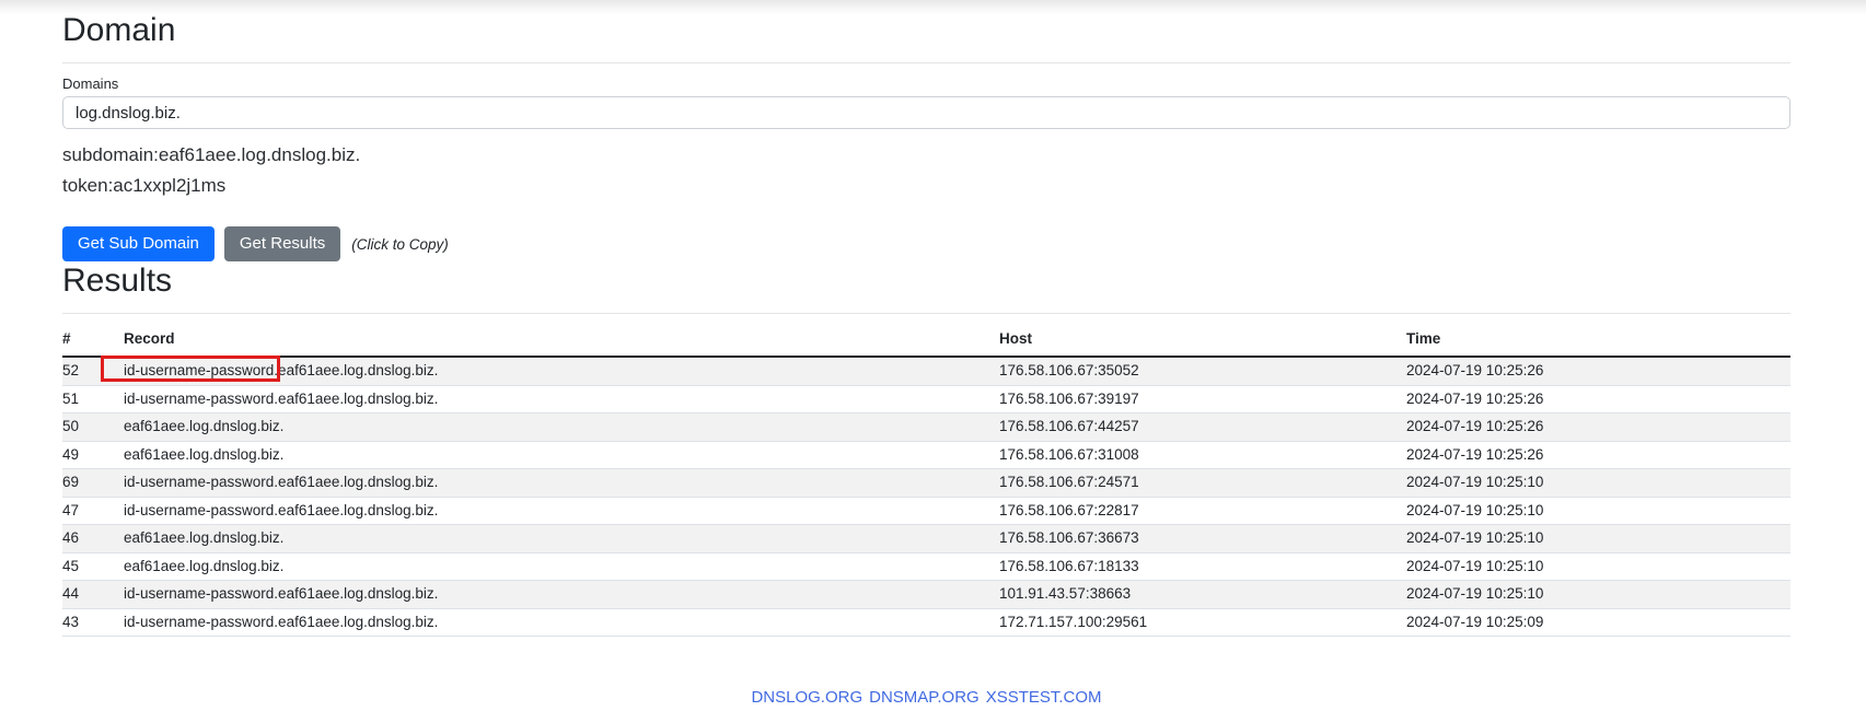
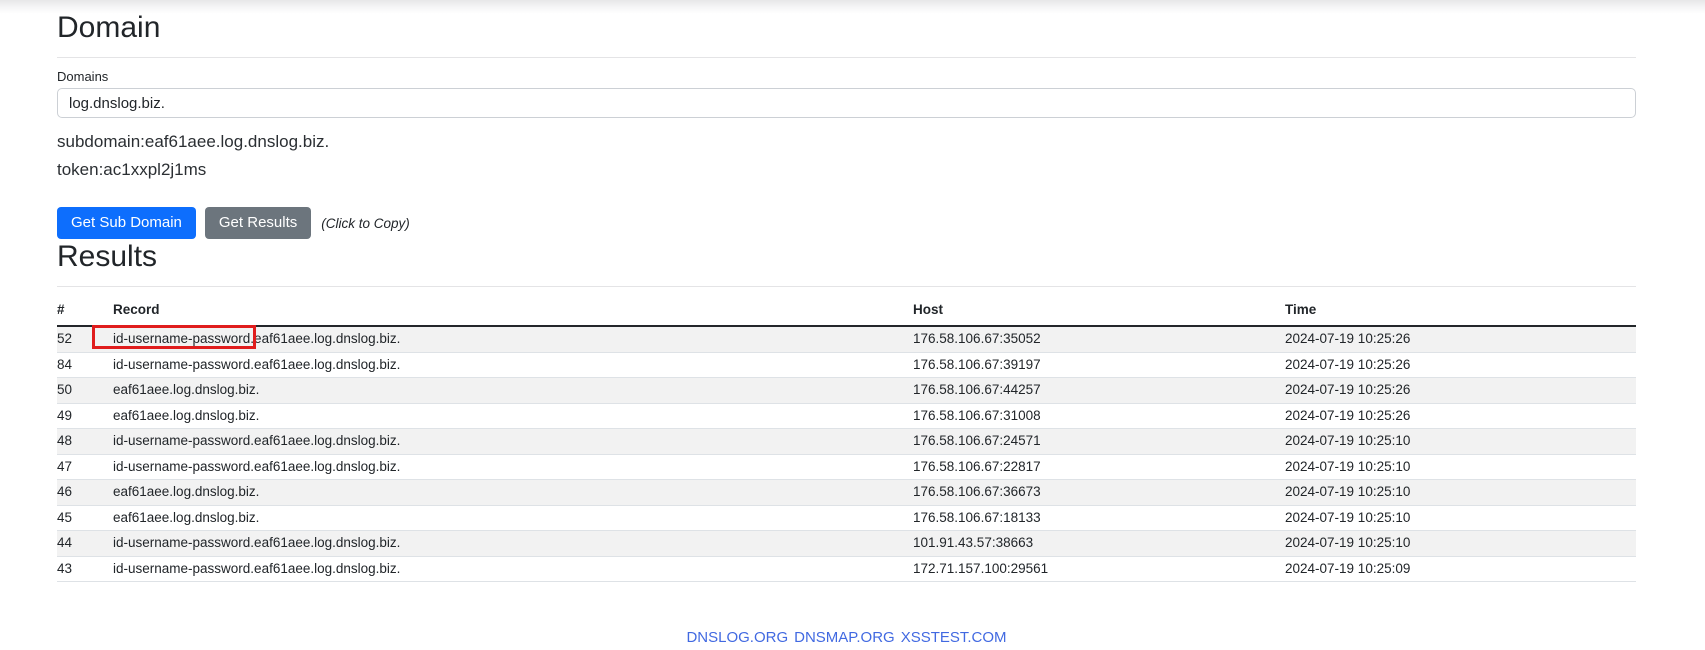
  Domain
  Domains
  log.dnslog.biz.
  subdomain:eaf61aee.log.dnslog.biz.
  token:ac1xxpl2j1ms
  Get Sub Domain
  Get Results
  (Click to Copy)
  Results
  #	Record	Host	Time
  52	id-username-password.eaf61aee.log.dnslog.biz.	176.58.106.67:35052	2024-07-19 10:25:26
- 51	id-username-password.eaf61aee.log.dnslog.biz.	176.58.106.67:39197	2024-07-19 10:25:26
+ 84	id-username-password.eaf61aee.log.dnslog.biz.	176.58.106.67:39197	2024-07-19 10:25:26
  50	eaf61aee.log.dnslog.biz.	176.58.106.67:44257	2024-07-19 10:25:26
  49	eaf61aee.log.dnslog.biz.	176.58.106.67:31008	2024-07-19 10:25:26
- 69	id-username-password.eaf61aee.log.dnslog.biz.	176.58.106.67:24571	2024-07-19 10:25:10
+ 48	id-username-password.eaf61aee.log.dnslog.biz.	176.58.106.67:24571	2024-07-19 10:25:10
  47	id-username-password.eaf61aee.log.dnslog.biz.	176.58.106.67:22817	2024-07-19 10:25:10
  46	eaf61aee.log.dnslog.biz.	176.58.106.67:36673	2024-07-19 10:25:10
  45	eaf61aee.log.dnslog.biz.	176.58.106.67:18133	2024-07-19 10:25:10
  44	id-username-password.eaf61aee.log.dnslog.biz.	101.91.43.57:38663	2024-07-19 10:25:10
  43	id-username-password.eaf61aee.log.dnslog.biz.	172.71.157.100:29561	2024-07-19 10:25:09
  DNSLOG.ORG DNSMAP.ORG XSSTEST.COM
